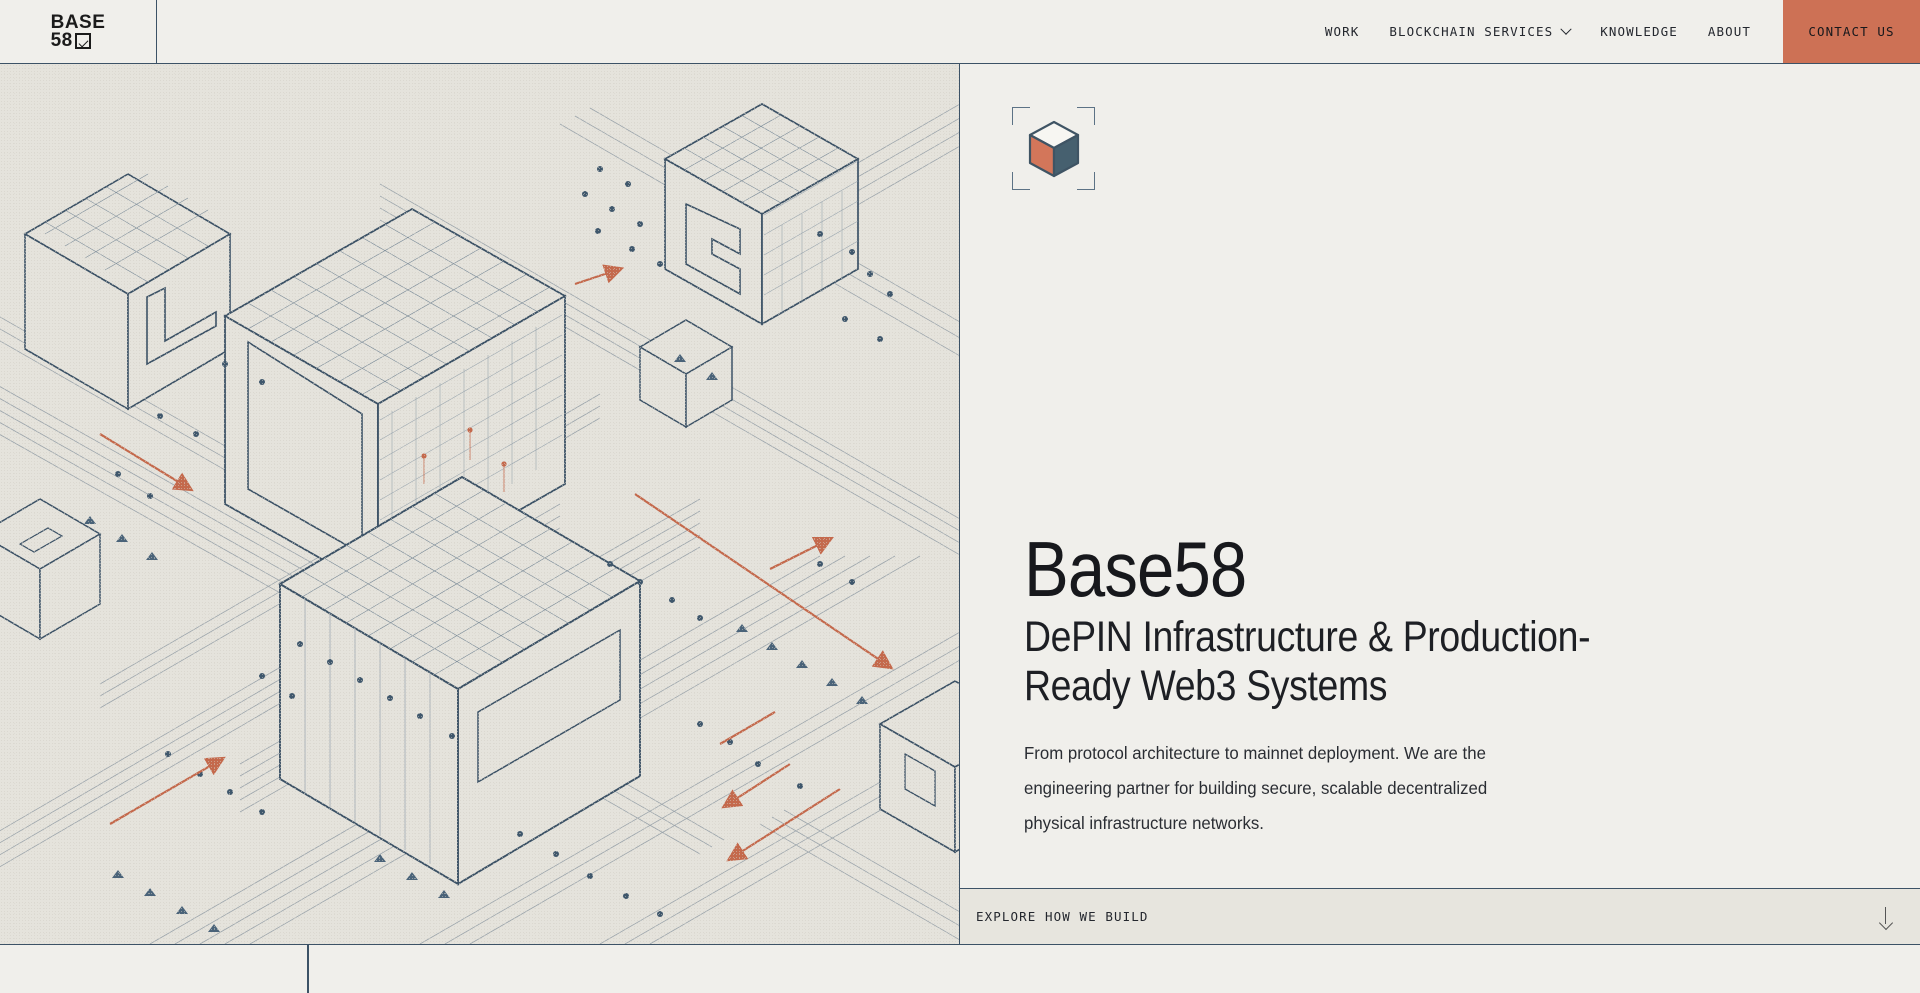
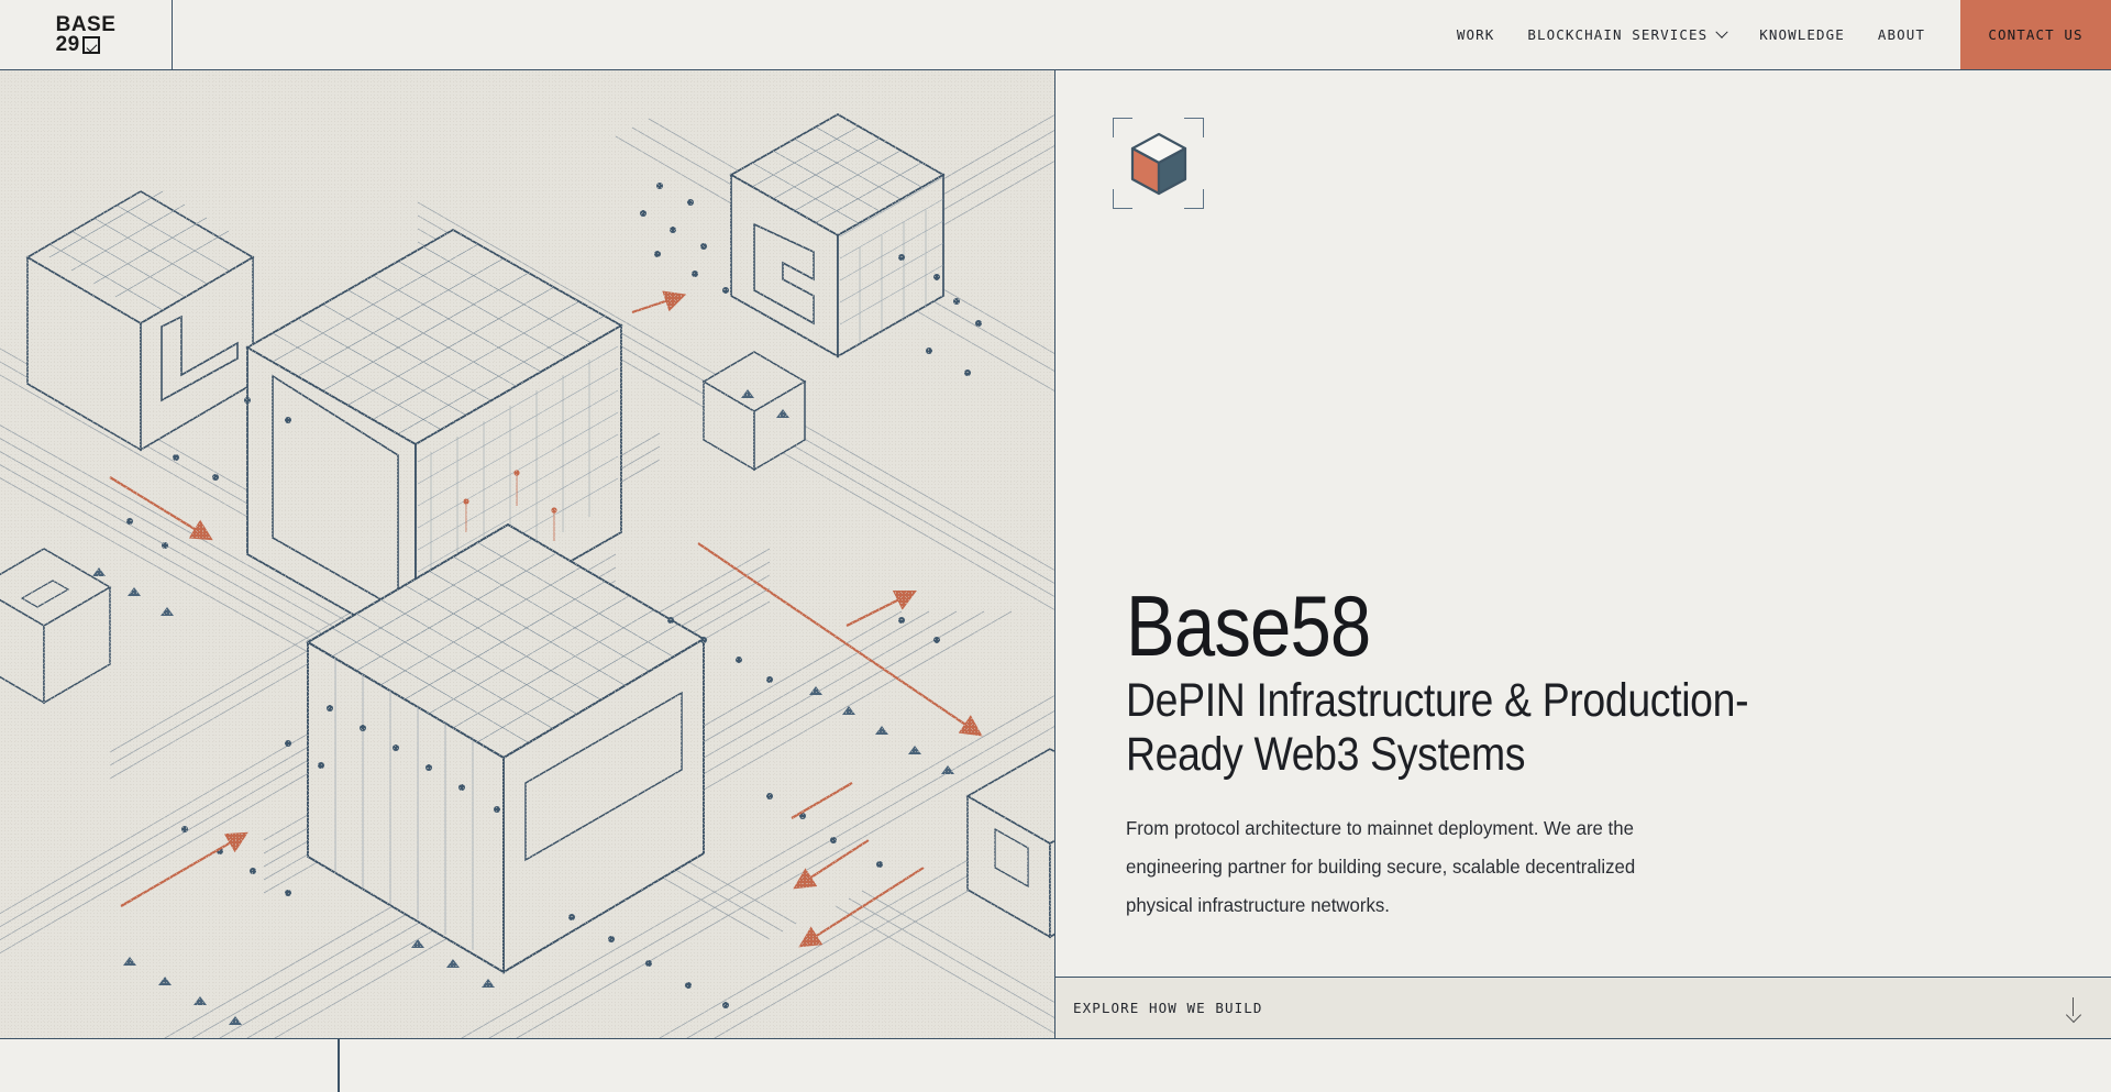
  BASE
- 58
+ 29
  WORK
  BLOCKCHAIN SERVICES
  KNOWLEDGE
  ABOUT
  CONTACT US
  Base58
  DePIN Infrastructure & Production-Ready Web3 Systems
  From protocol architecture to mainnet deployment. We are the engineering partner for building secure, scalable decentralized physical infrastructure networks.
  EXPLORE HOW WE BUILD
